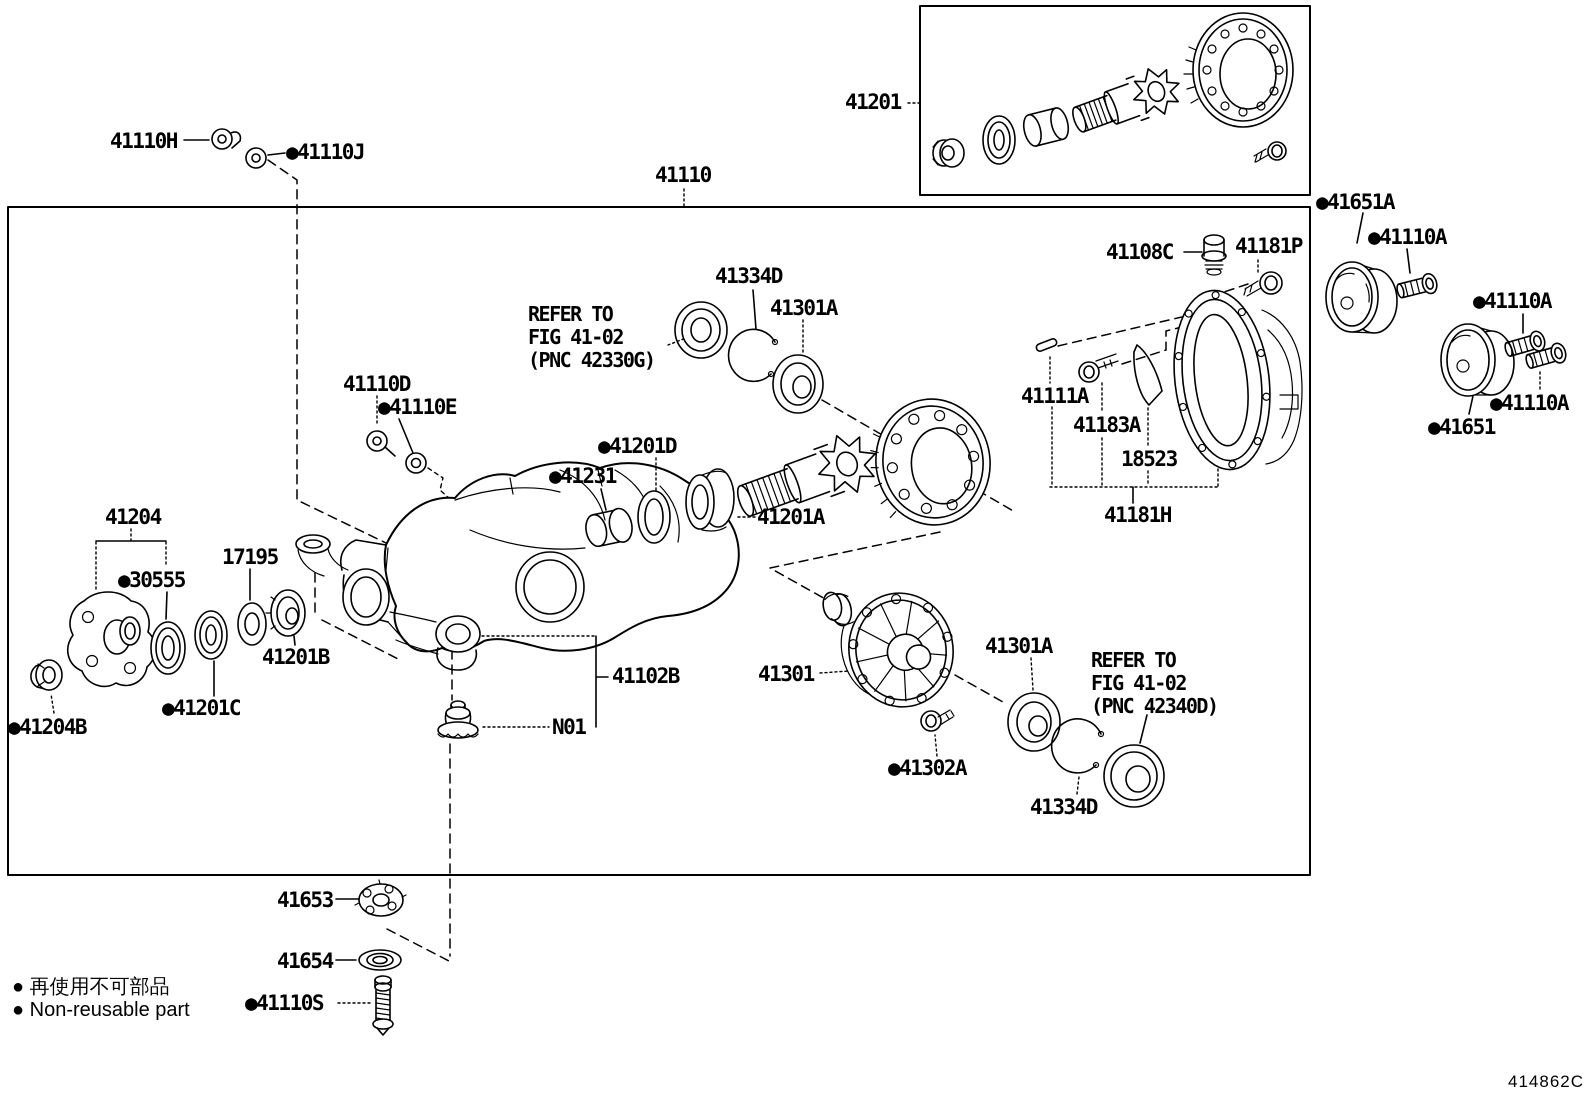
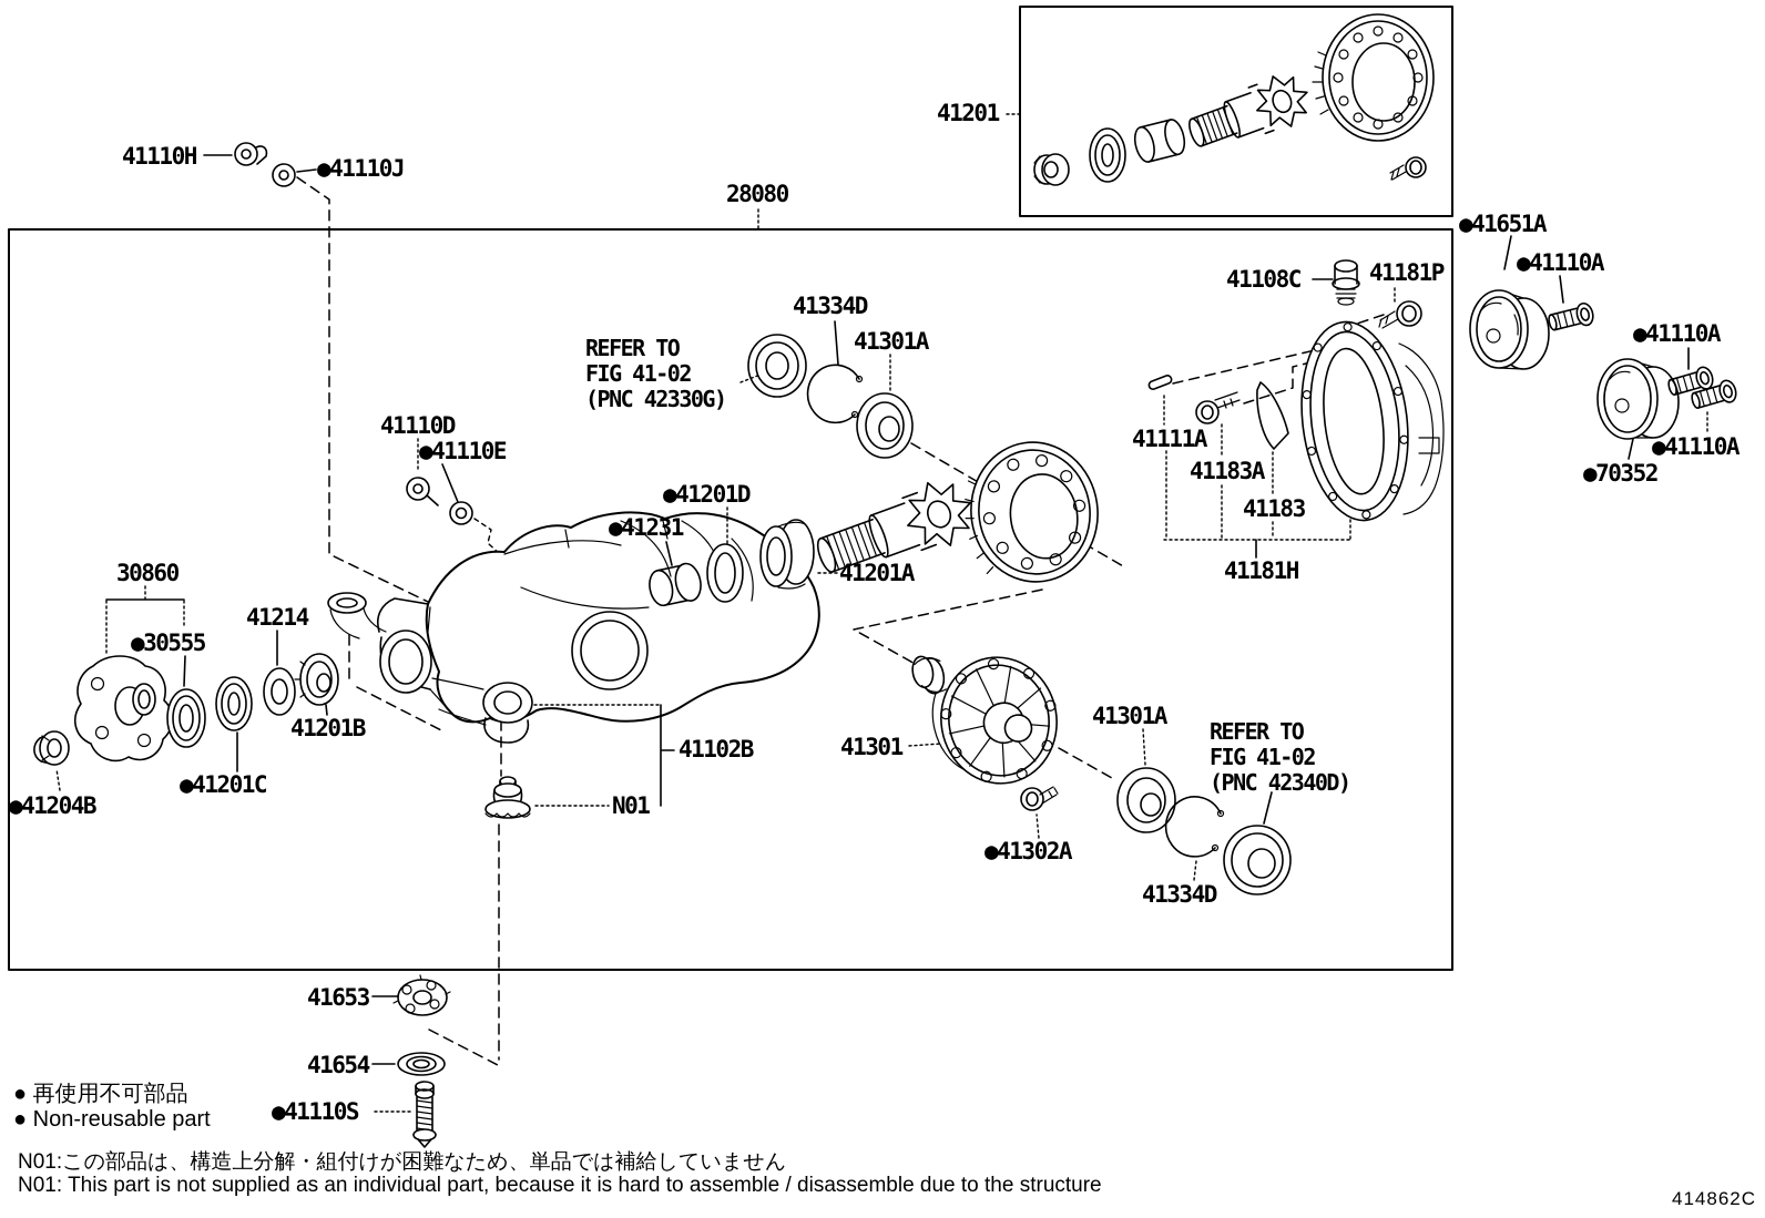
  41110H
  ●41110J
- 41110
+ 28080
  41201
  ●41651A
  ●41110A
  ●41110A
  ●41110A
- ●41651
+ ●70352
  41108C
  41181P
  41111A
  41183A
- 18523
+ 41183
  41181H
  41334D
  41301A
  41110D
  ●41110E
  ●41201D
  ●41231
  41201A
- 41204
+ 30860
  ●30555
- 17195
+ 41214
  41201B
  ●41201C
  ●41204B
  41102B
  N01
  41301
  ●41302A
  41301A
  41334D
  41653
  41654
  ●41110S
  REFER TO
  FIG 41-02
  (PNC 42330G)
  REFER TO
  FIG 41-02
  (PNC 42340D)
  ● 再使用不可部品
  ● Non-reusable part
+ N01:この部品は、構造上分解・組付けが困難なため、単品では補給していません
+ N01: This part is not supplied as an individual part, because it is hard to assemble / disassemble due to the structure
  414862C
